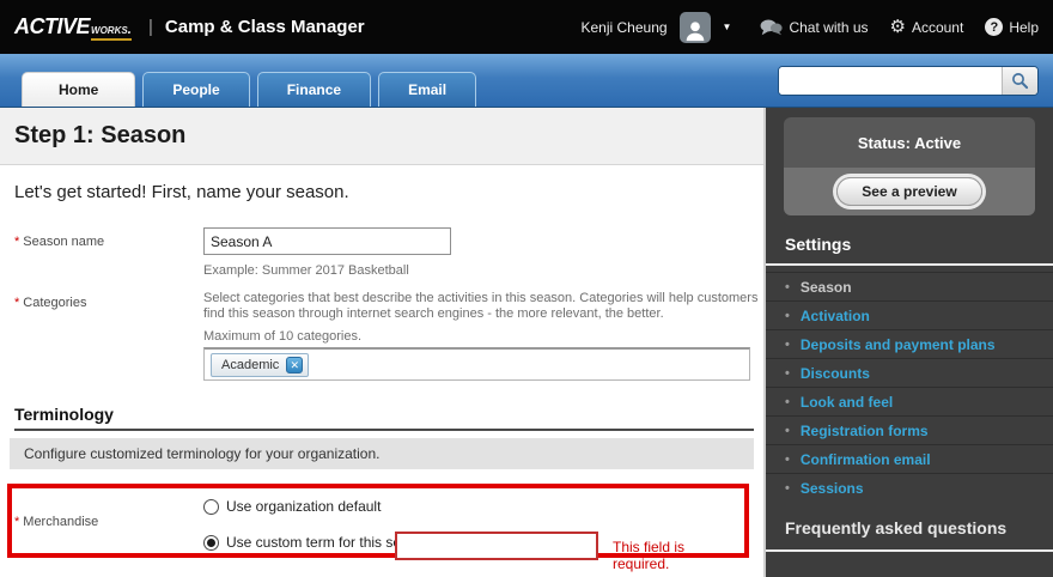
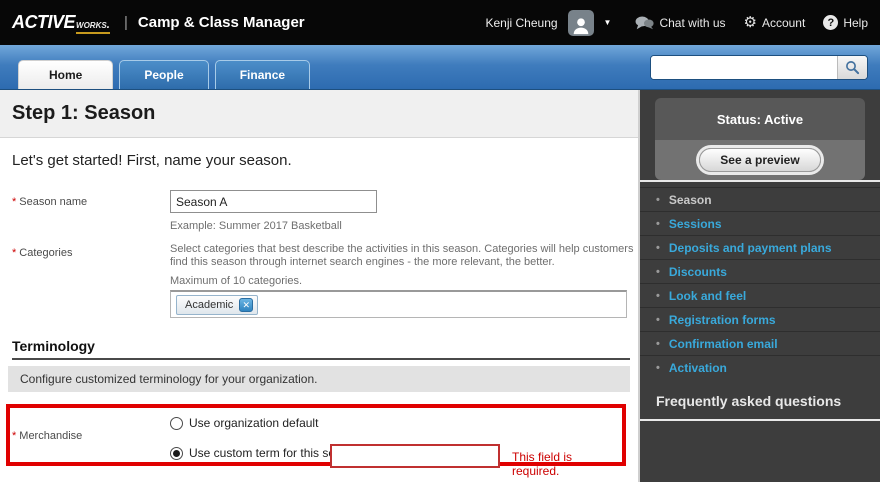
  ACTIVE
  works.
  |
  Camp & Class Manager
  Kenji Cheung
  ▼
  Chat with us
  ⚙
  Account
  ?
  Help
  Home
  People
  Finance
- Email
  Step 1: Season
  Let's get started! First, name your season.
  * Season name
  Season A
  Example: Summer 2017 Basketball
  * Categories
  Select categories that best describe the activities in this season. Categories will help customers find this season through internet search engines - the more relevant, the better.
  Maximum of 10 categories.
  Academic
  ✕
  Terminology
  Configure customized terminology for your organization.
  * Merchandise
  Use organization default
  Use custom term for this s
  This field is required.
  Status: Active
  See a preview
- Settings
  •
  Season
  •
- Activation
+ Sessions
  •
  Deposits and payment plans
  •
  Discounts
  •
  Look and feel
  •
  Registration forms
  •
  Confirmation email
  •
- Sessions
+ Activation
  Frequently asked questions
